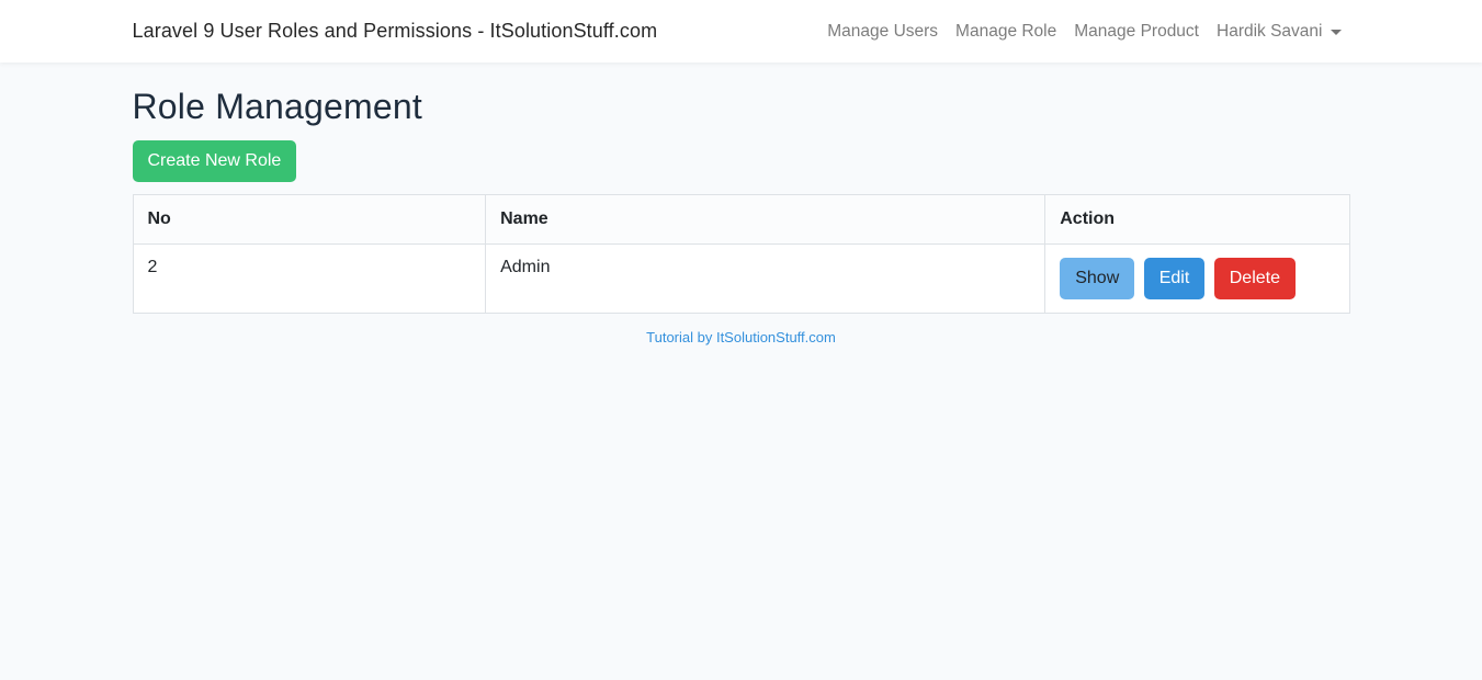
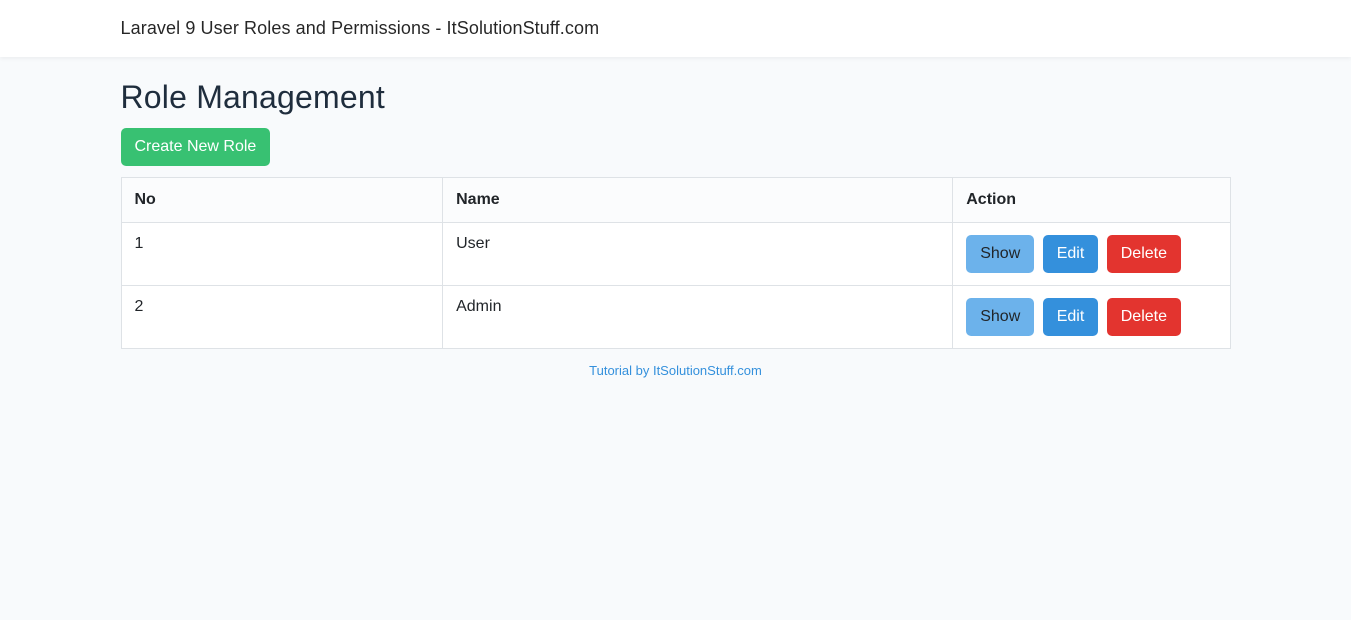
  Laravel 9 User Roles and Permissions - ItSolutionStuff.com
- Manage Users
- Manage Role
- Manage Product
- Hardik Savani
  Role Management
  Create New Role
  No	Name	Action
+ 1	User	Show Edit Delete
  2	Admin	Show Edit Delete
  Tutorial by ItSolutionStuff.com
